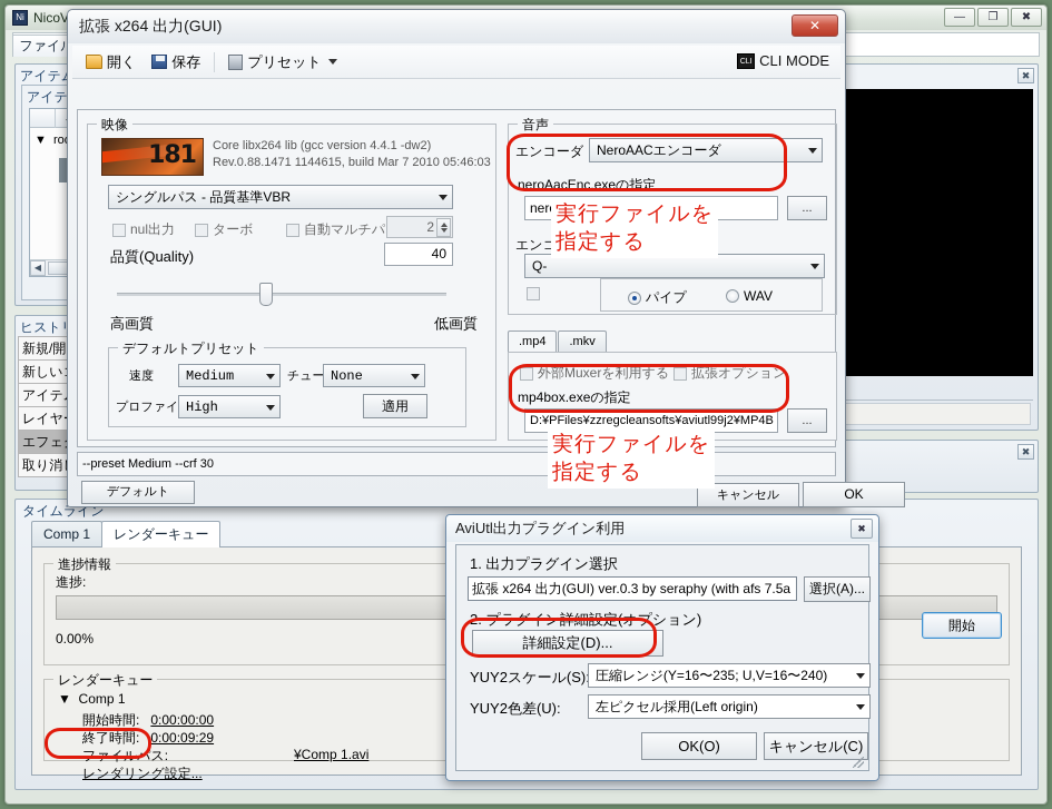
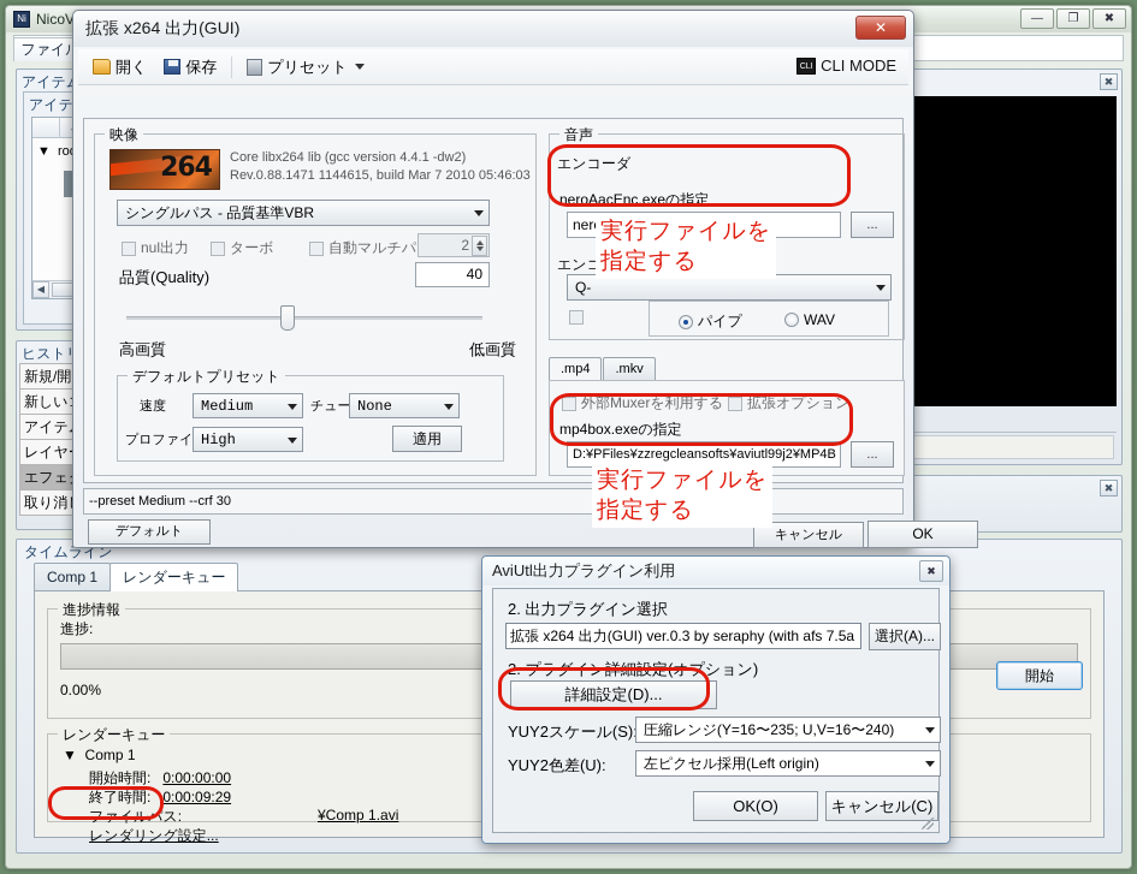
  Ni
  —
  ❐
  ✖
  ファイ
  アイテ
  アイテ
  ◀
  ヒスト
  新規/開
  新しい
  アイテ
  レイヤ
  取り消
  ✖
  ✖
  タイムライン
  Comp 1
  レンダーキュー
  進捗情報
  進捗:
  0.00%
  レンダーキュー
  ▼ Comp 1
  開始時間: 0:00:00:00
  終了時間: 0:00:09:29
  ファイルパス:
  ¥Comp 1.avi
  レンダリング設定...
  開始
  拡張 x264 出力(GUI)
  ✕
  開く
  保存
  プリセット
  CLI MODE
  映像
- 181
+ 264
  Core libx264 lib (gcc version 4.4.1 -dw2)
  Rev.0.88.1471 1144615, build Mar 7 2010 05:46:03
  シングルパス - 品質基準VBR
  nul出力
  ターボ
  自動マルチパ
  2
  品質(Quality)
  40
  高画質
  低画質
  デフォルトプリセット
  速度
  Medium
  None
  プロファイ
  High
  適用
  音声
  エンコーダ
- NeroAACエンコーダ
  neroAacEnc.exeの指定
  ...
  Q-
  パイプ
  WAV
  .mp4
  .mkv
  外部Muxerを利用する
  拡張オプション
  mp4box.exeの指定
  D:¥PFiles¥zzregcleansofts¥aviutl99j2¥MP4B
  ...
  --preset Medium --crf 30
  デフォルト
  キャンセル
  OK
  AviUtl出力プラグイン利用
  ✖
- 1. 出力プラグイン選択
+ 2. 出力プラグイン選択
  拡張 x264 出力(GUI) ver.0.3 by seraphy (with afs 7.5a
  選択(A)...
  2. プラグイン詳細設定(オプション)
  詳細設定(D)...
  YUY2スケール(S)
  圧縮レンジ(Y=16〜235; U,V=16〜240)
  YUY2色差(U):
  左ピクセル採用(Left origin)
  OK(O)
  キャンセル(C)
  実行ファイルを
  指定する
  実行ファイルを
  指定する
